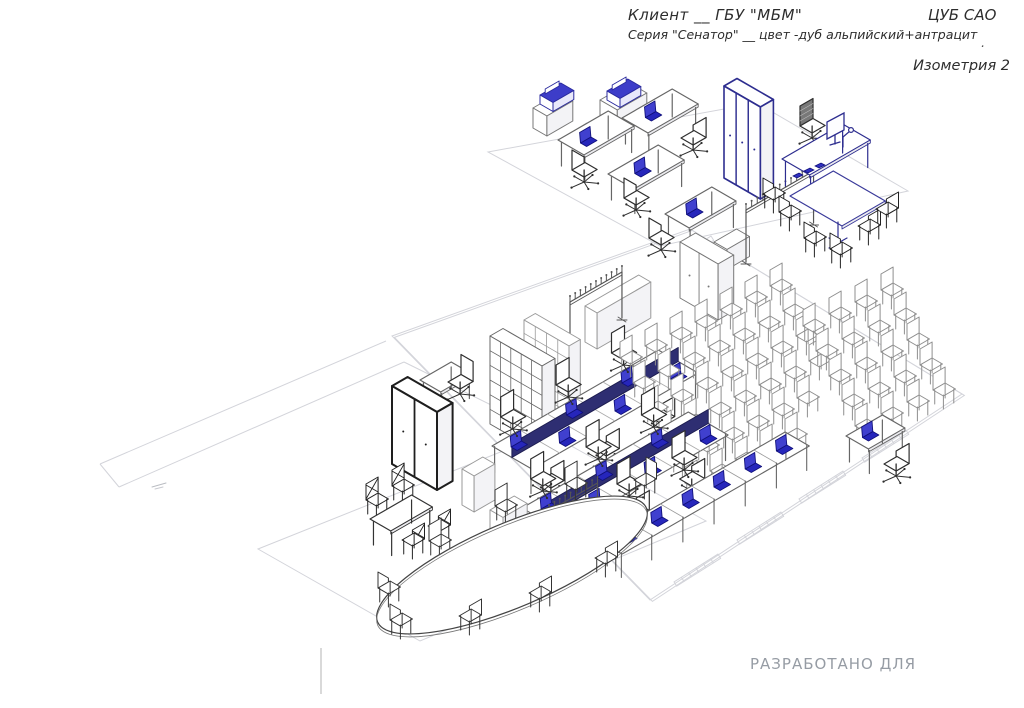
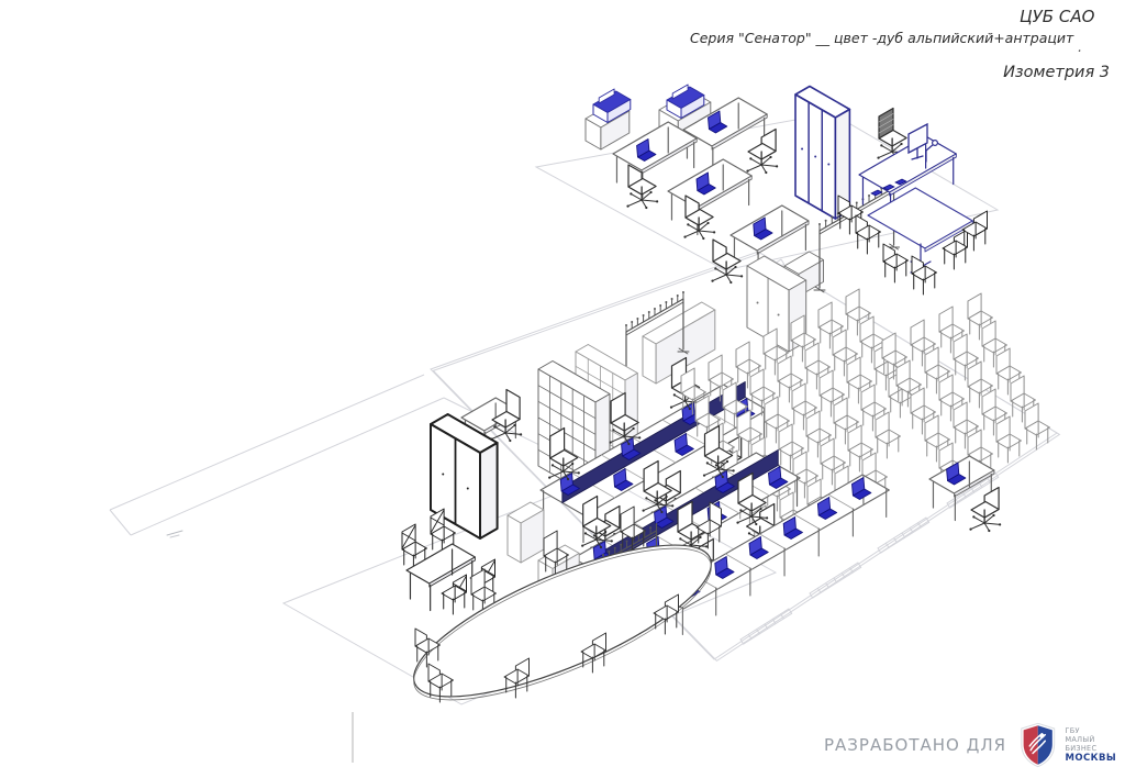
- Клиент __ ГБУ "МБМ"
  ЦУБ САО
  Серия "Сенатор" __ цвет -дуб альпийский+антрацит
  .
- Изометрия 2
+ Изометрия 3
  РАЗРАБОТАНО ДЛЯ
+ ГБУ
+ МАЛЫЙ БИЗНЕС
+ МОСКВЫ
